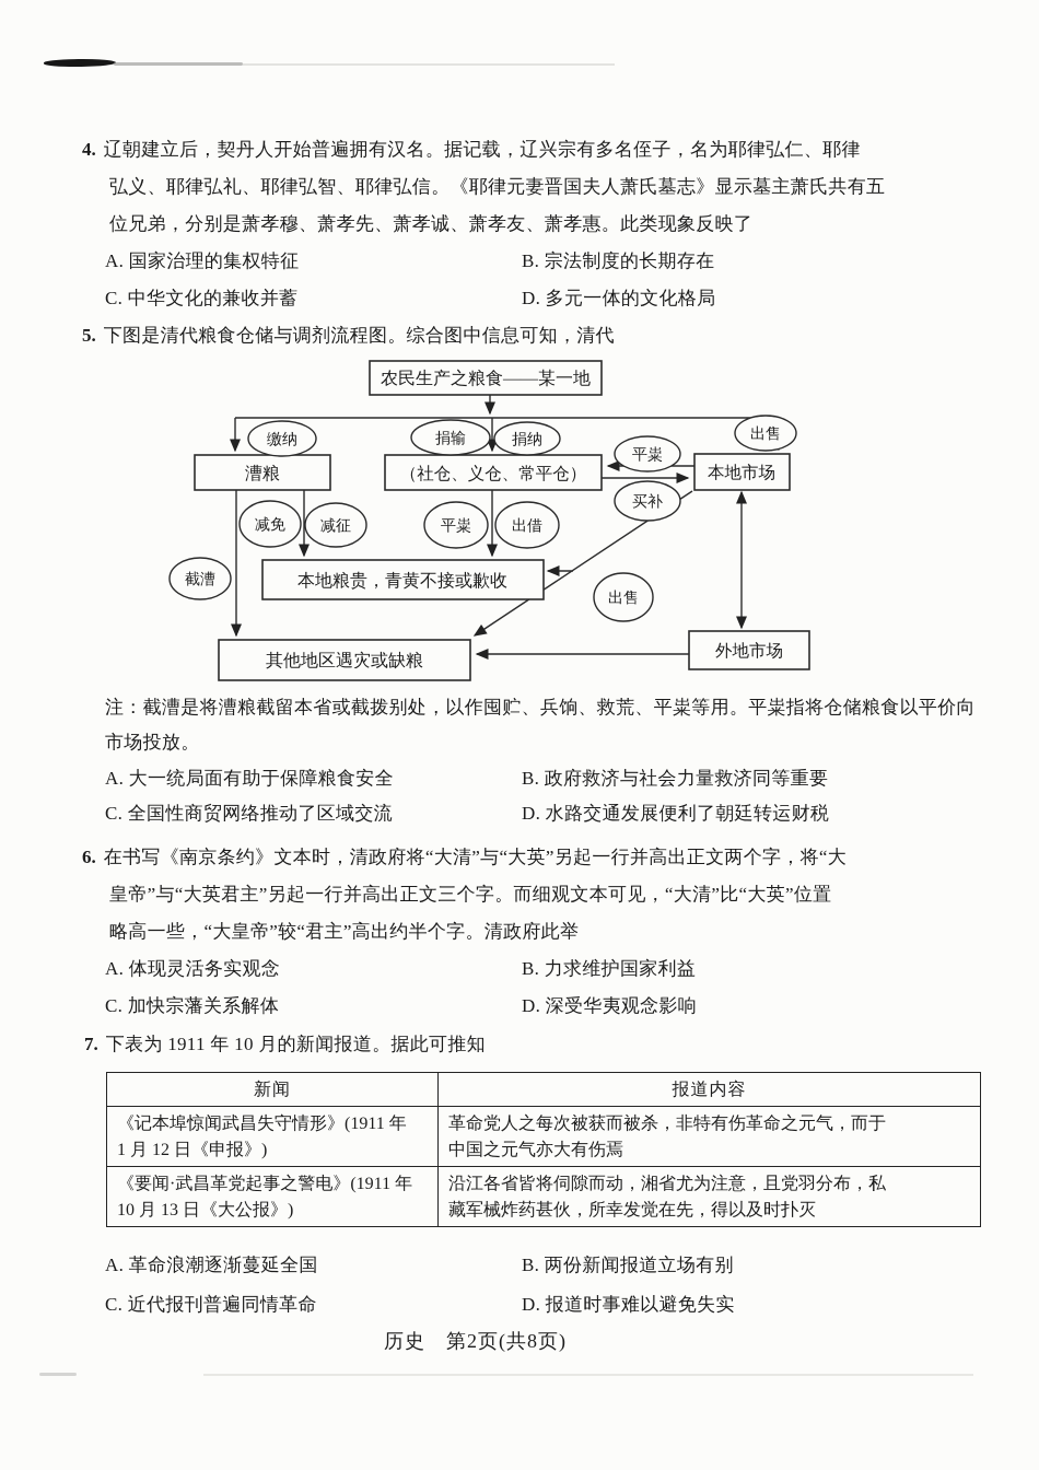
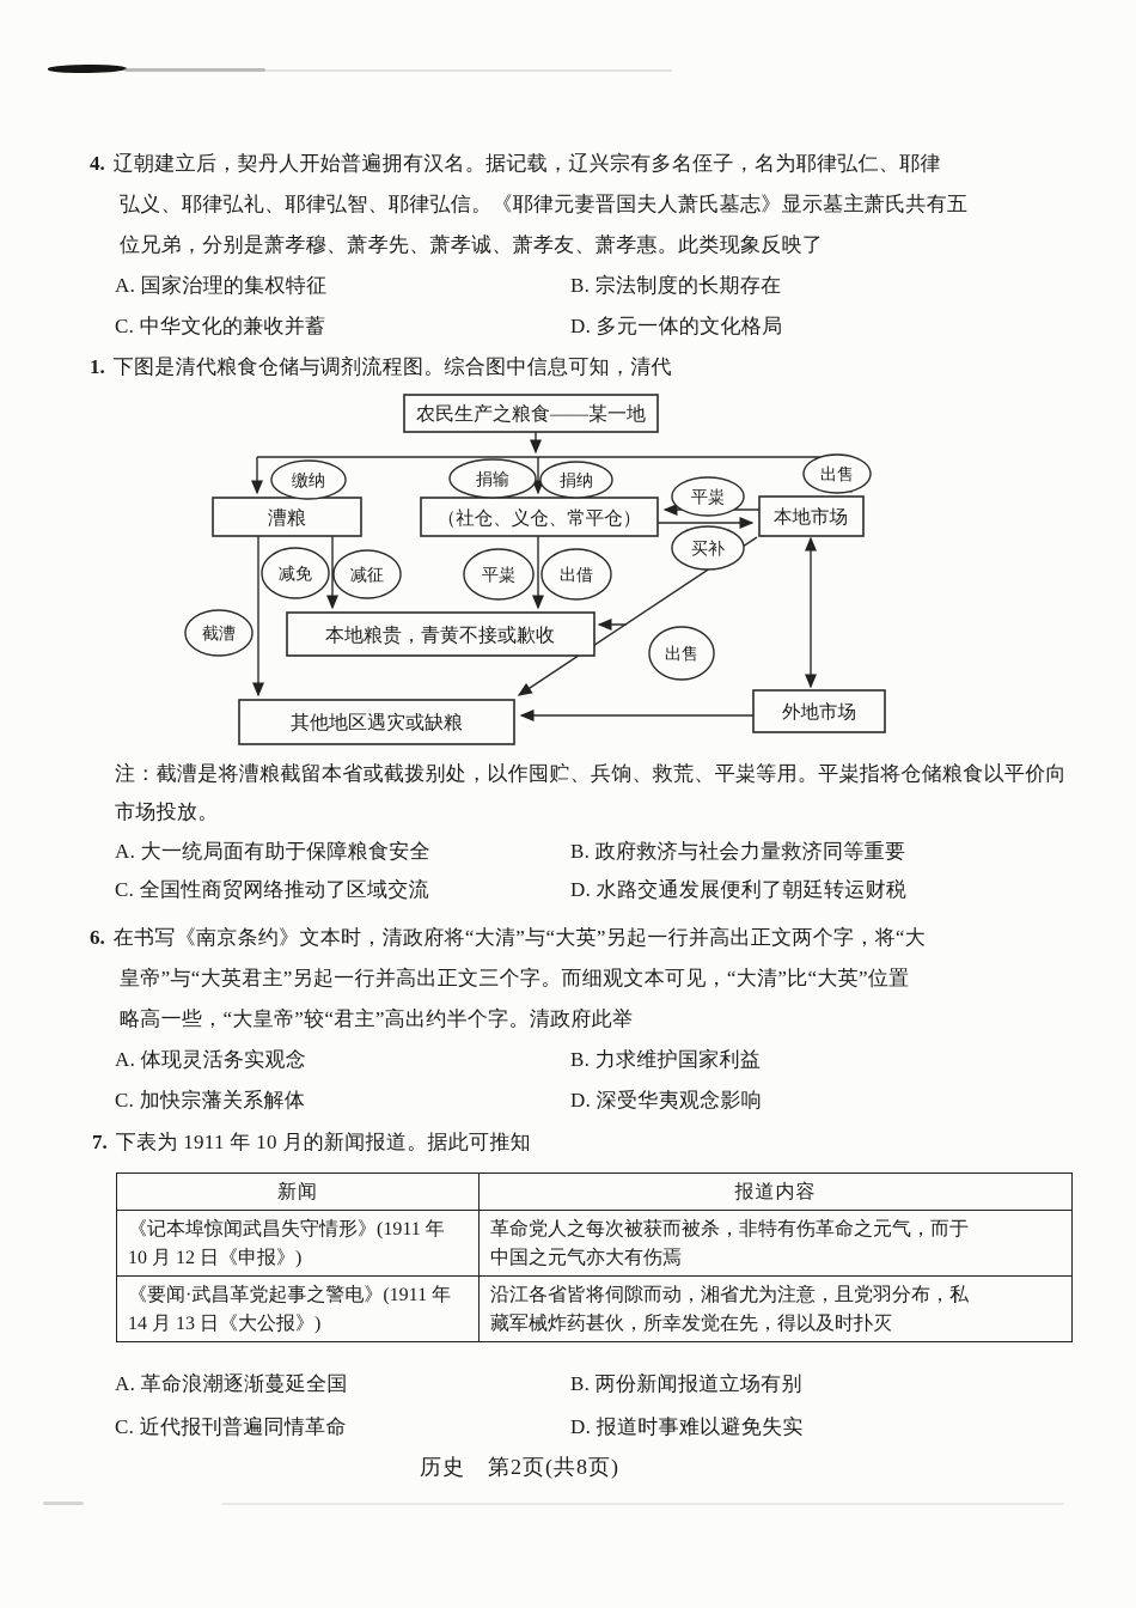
  4. 辽朝建立后，契丹人开始普遍拥有汉名。据记载，辽兴宗有多名侄子，名为耶律弘仁、耶律
  弘义、耶律弘礼、耶律弘智、耶律弘信。《耶律元妻晋国夫人萧氏墓志》显示墓主萧氏共有五
  位兄弟，分别是萧孝穆、萧孝先、萧孝诚、萧孝友、萧孝惠。此类现象反映了
  A. 国家治理的集权特征
  B. 宗法制度的长期存在
  C. 中华文化的兼收并蓄
  D. 多元一体的文化格局
- 5. 下图是清代粮食仓储与调剂流程图。综合图中信息可知，清代
+ 1. 下图是清代粮食仓储与调剂流程图。综合图中信息可知，清代
  农民生产之粮食——某一地
  漕粮
  （社仓、义仓、常平仓）
  本地市场
  本地粮贵，青黄不接或歉收
  外地市场
  其他地区遇灾或缺粮
  缴纳
  捐输
  捐纳
  平粜
  出售
  买补
  减免
  减征
  平粜
  出借
  截漕
  出售
  注：截漕是将漕粮截留本省或截拨别处，以作囤贮、兵饷、救荒、平粜等用。平粜指将仓储粮食以平价向
  市场投放。
  A. 大一统局面有助于保障粮食安全
  B. 政府救济与社会力量救济同等重要
  C. 全国性商贸网络推动了区域交流
  D. 水路交通发展便利了朝廷转运财税
  6. 在书写《南京条约》文本时，清政府将“大清”与“大英”另起一行并高出正文两个字，将“大
  皇帝”与“大英君主”另起一行并高出正文三个字。而细观文本可见，“大清”比“大英”位置
  略高一些，“大皇帝”较“君主”高出约半个字。清政府此举
  A. 体现灵活务实观念
  B. 力求维护国家利益
  C. 加快宗藩关系解体
  D. 深受华夷观念影响
  7. 下表为 1911 年 10 月的新闻报道。据此可推知
  新闻
  报道内容
  《记本埠惊闻武昌失守情形》(1911 年
- 1 月 12 日《申报》)
+ 10 月 12 日《申报》)
  革命党人之每次被获而被杀，非特有伤革命之元气，而于
  中国之元气亦大有伤焉
  《要闻·武昌革党起事之警电》(1911 年
- 10 月 13 日《大公报》)
+ 14 月 13 日《大公报》)
  沿江各省皆将伺隙而动，湘省尤为注意，且党羽分布，私
  藏军械炸药甚伙，所幸发觉在先，得以及时扑灭
  A. 革命浪潮逐渐蔓延全国
  B. 两份新闻报道立场有别
  C. 近代报刊普遍同情革命
  D. 报道时事难以避免失实
  历史 第2页(共8页)
